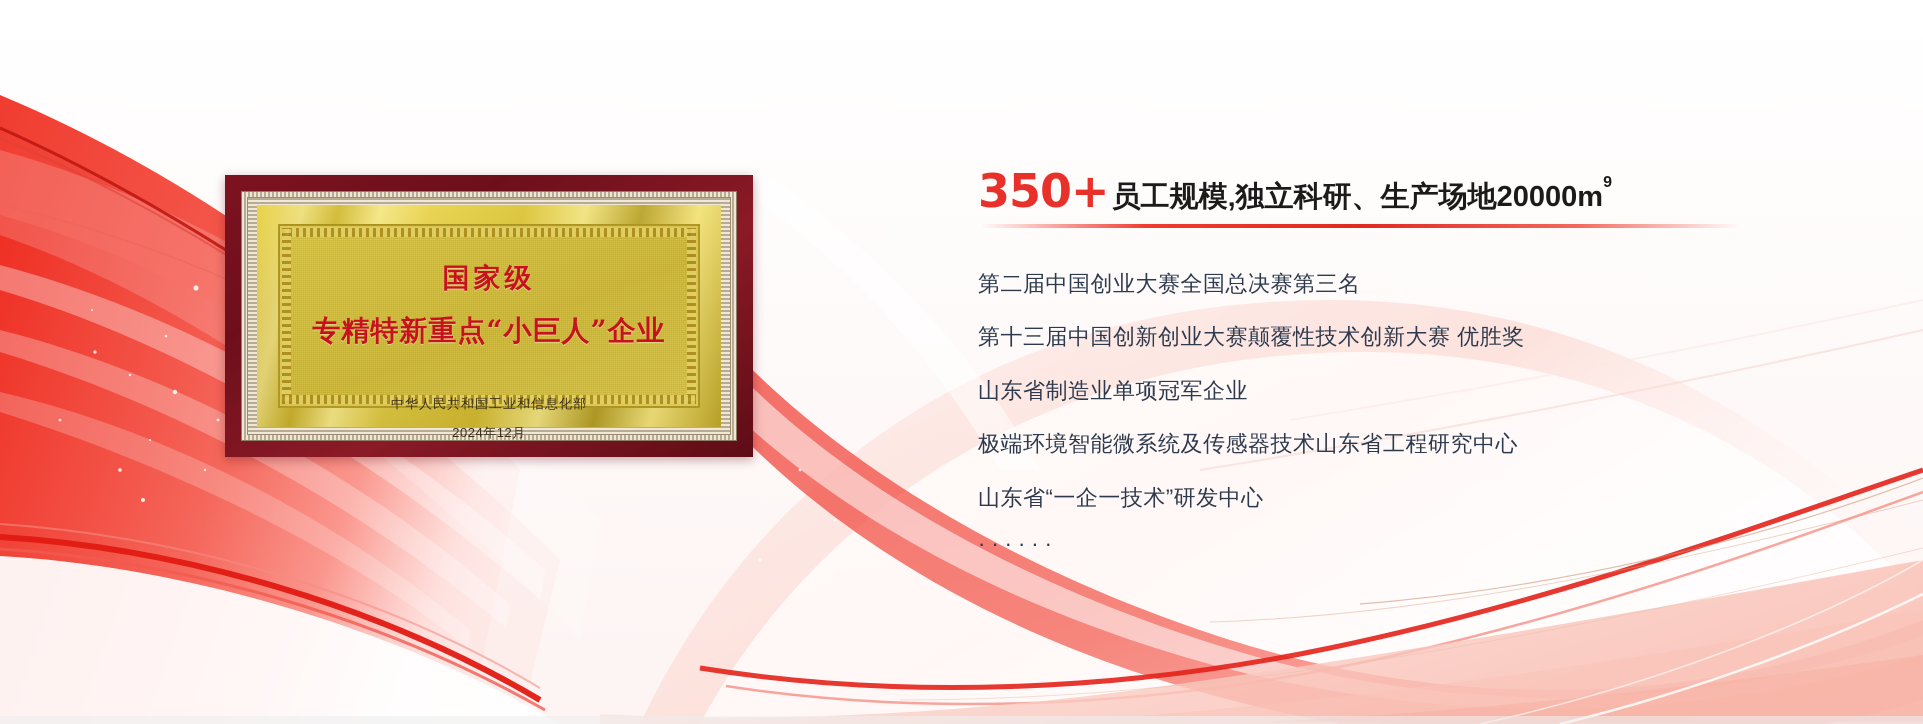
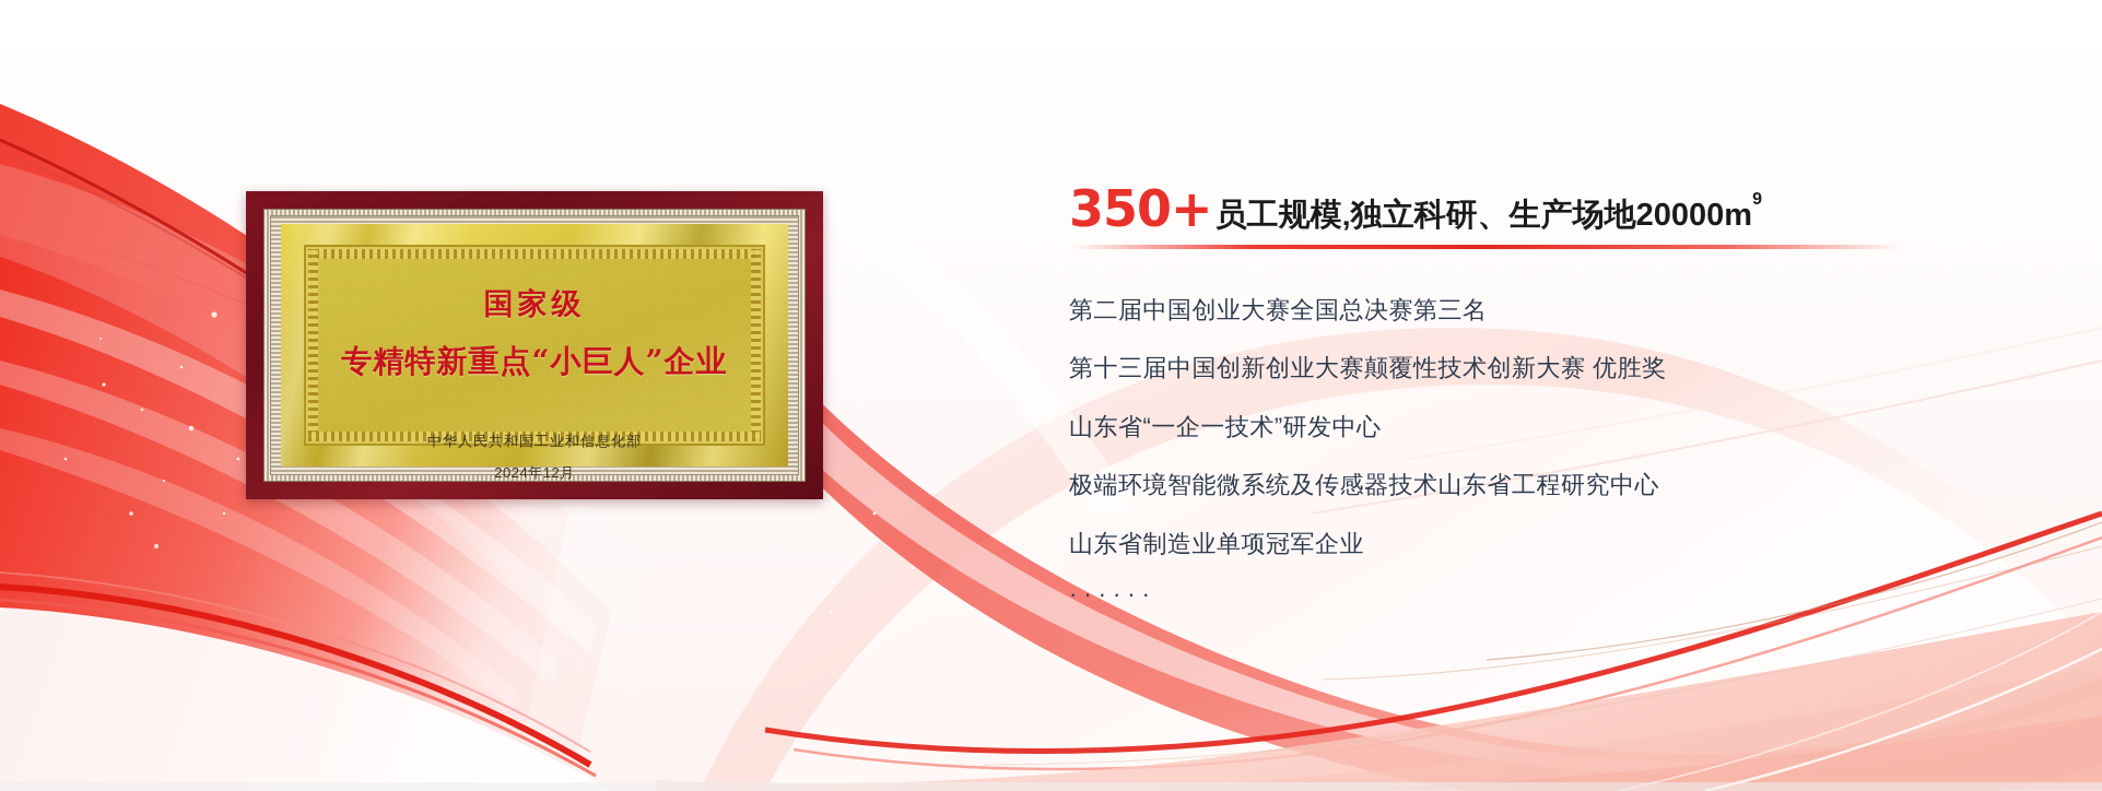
  国家级
  专精特新重点“小巨人”企业
  中华人民共和国工业和信息化部
  2024年12月
  350+
  员工规模‚独立科研、生产场地20000m9
  第二届中国创业大赛全国总决赛第三名
  第十三届中国创新创业大赛颠覆性技术创新大赛 优胜奖
- 山东省制造业单项冠军企业
+ 山东省“一企一技术”研发中心
  极端环境智能微系统及传感器技术山东省工程研究中心
- 山东省“一企一技术”研发中心
+ 山东省制造业单项冠军企业
  ······
